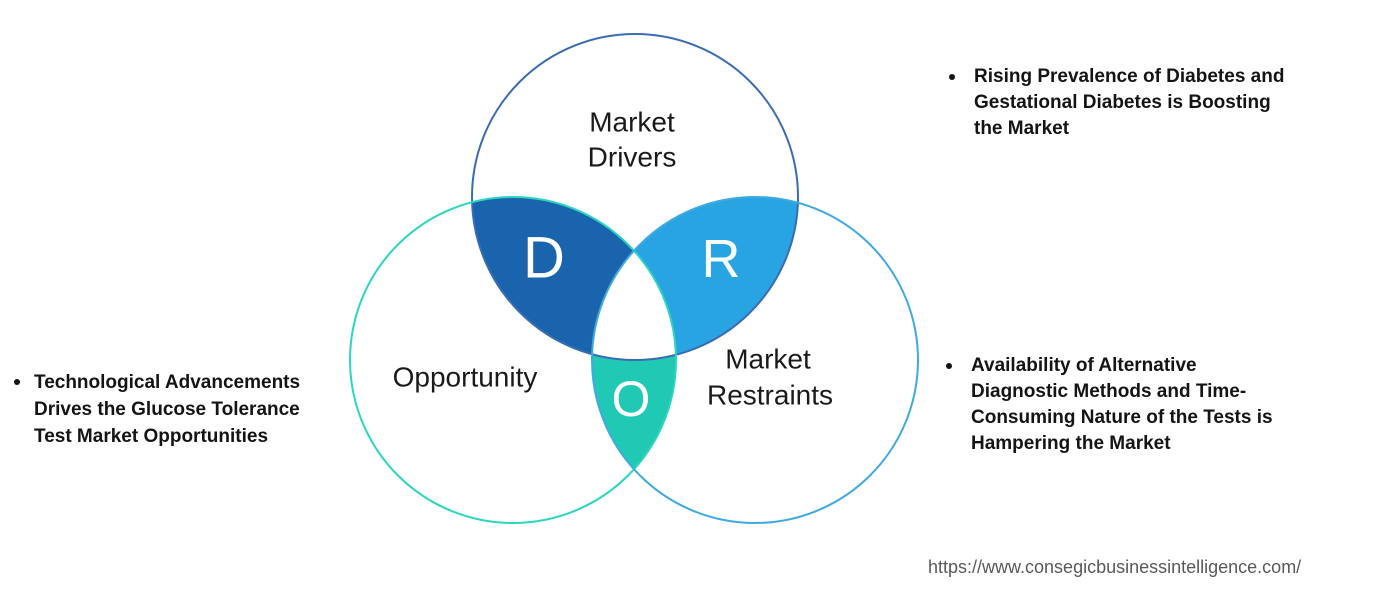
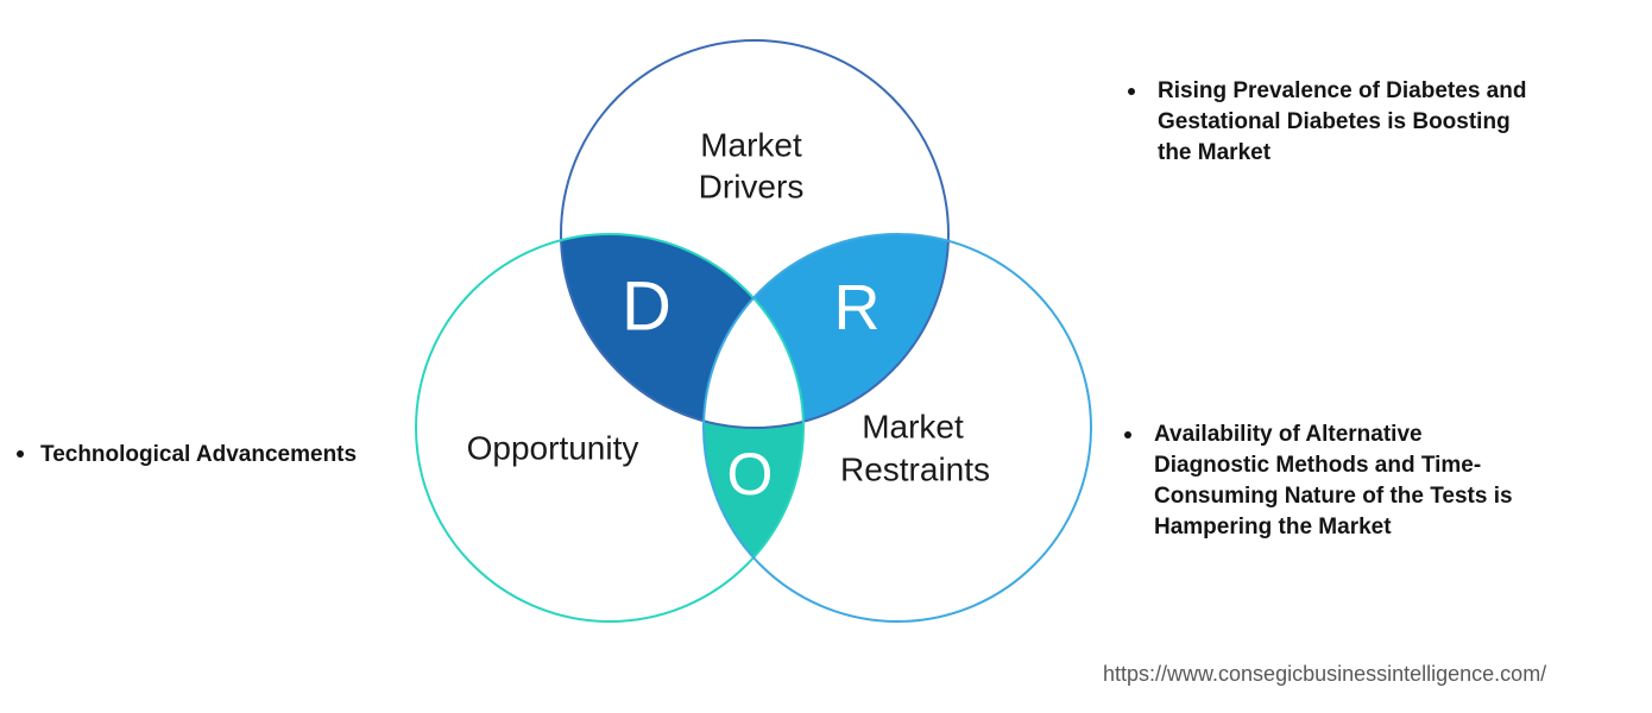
  Market
  Drivers
  Opportunity
  Market
  Restraints
  D
  R
  O
  Technological Advancements
- Drives the Glucose Tolerance
- Test Market Opportunities
  Rising Prevalence of Diabetes and
  Gestational Diabetes is Boosting
  the Market
  Availability of Alternative
  Diagnostic Methods and Time-
  Consuming Nature of the Tests is
  Hampering the Market
  https://www.consegicbusinessintelligence.com/
